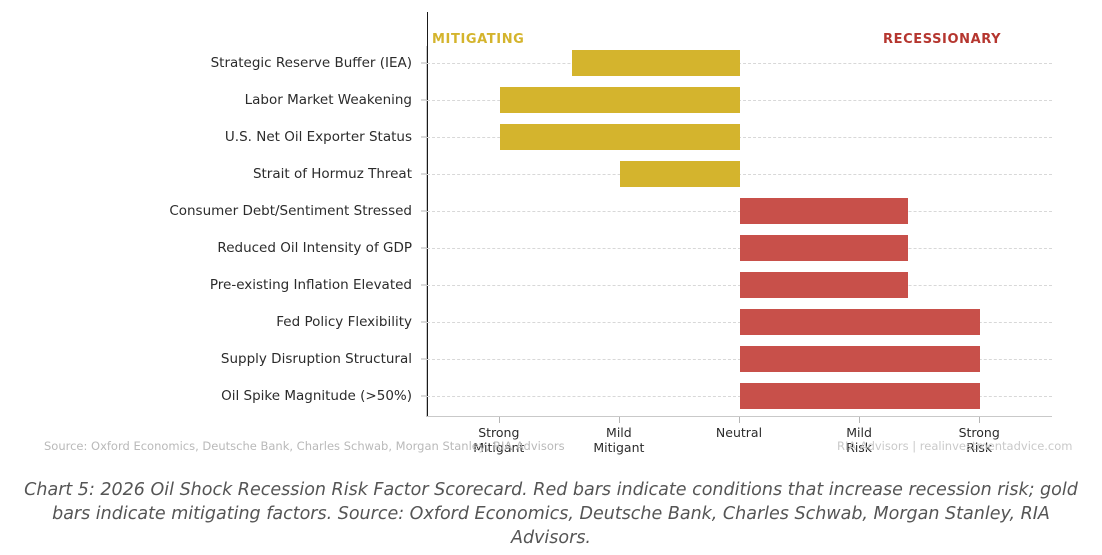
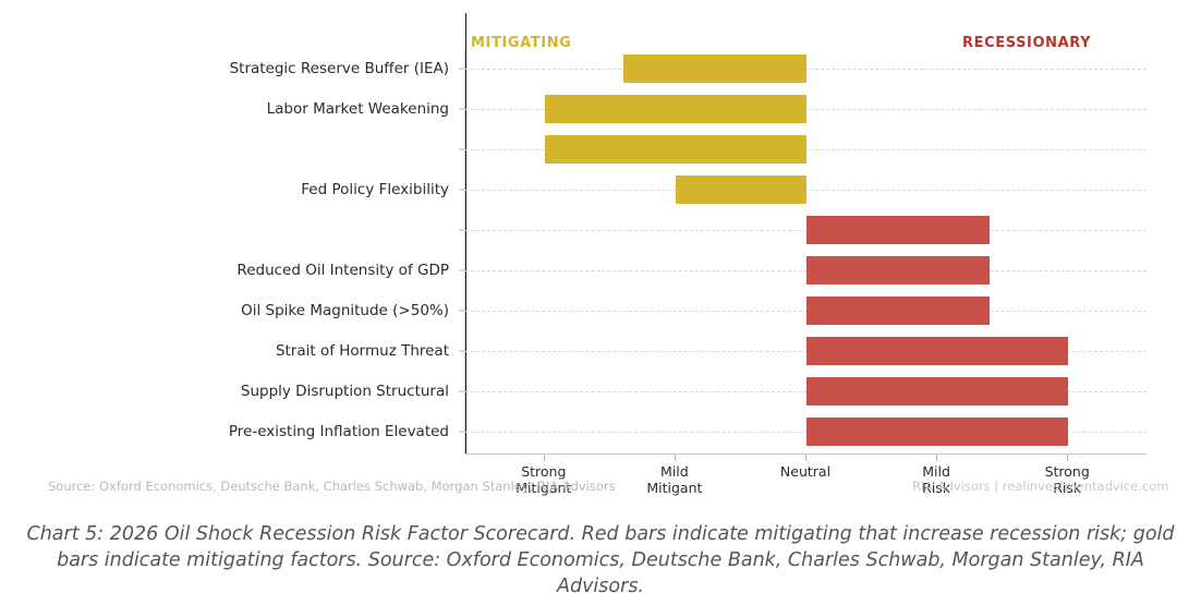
  MITIGATING
  RECESSIONARY
  Strategic Reserve Buffer (IEA)
  Labor Market Weakening
- U.S. Net Oil Exporter Status
- Strait of Hormuz Threat
+ Fed Policy Flexibility
- Consumer Debt/Sentiment Stressed
  Reduced Oil Intensity of GDP
- Pre-existing Inflation Elevated
+ Oil Spike Magnitude (>50%)
- Fed Policy Flexibility
+ Strait of Hormuz Threat
  Supply Disruption Structural
- Oil Spike Magnitude (>50%)
+ Pre-existing Inflation Elevated
  Strong
  Mitigant
  Mild
  Mitigant
  Neutral
  Mild
  Risk
  Strong
  Risk
  Source: Oxford Economics, Deutsche Bank, Charles Schwab, Morgan Stanley, RIA Advisors
  RIA Advisors | realinvestmentadvice.com
- Chart 5: 2026 Oil Shock Recession Risk Factor Scorecard. Red bars indicate conditions that increase recession risk; gold bars indicate mitigating factors. Source: Oxford Economics, Deutsche Bank, Charles Schwab, Morgan Stanley, RIA Advisors.
+ Chart 5: 2026 Oil Shock Recession Risk Factor Scorecard. Red bars indicate mitigating that increase recession risk; gold bars indicate mitigating factors. Source: Oxford Economics, Deutsche Bank, Charles Schwab, Morgan Stanley, RIA Advisors.
